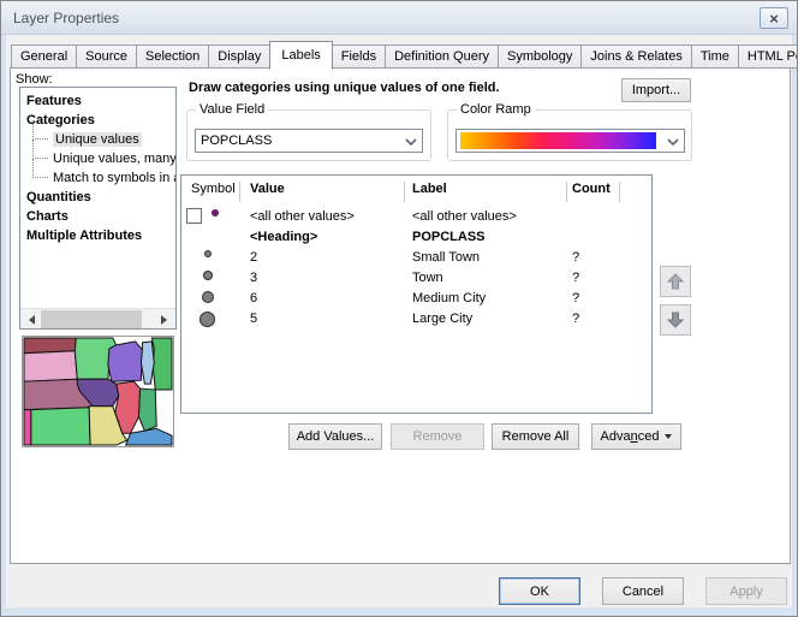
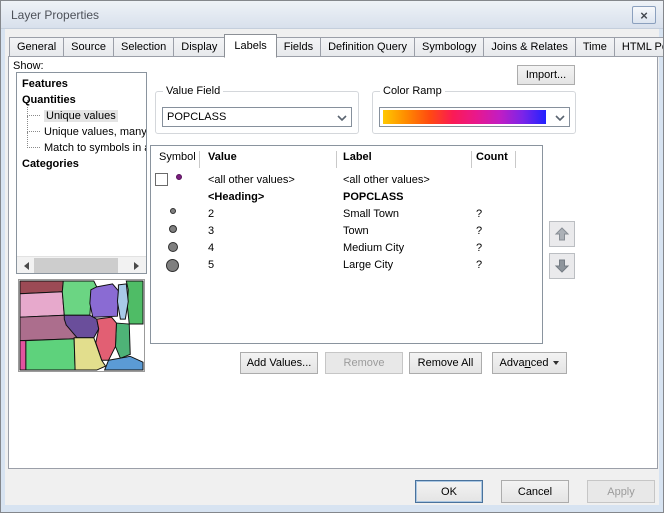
  Layer Properties
  ×
  General
  Source
  Selection
  Display
  Labels
  Fields
  Definition Query
  Symbology
  Joins & Relates
  Time
  Show:
  Features
- Categories
+ Quantities
  Unique values
  Unique values, many
  Match to symbols in
- Quantities
+ Categories
- Charts
- Multiple Attributes
- Draw categories using unique values of one field.
  Import...
  Value Field
  POPCLASS
  Color Ramp
  Symbol
  Value
  Label
  Count
  <all other values>
  <all other values>
  <Heading>
  POPCLASS
  2
  Small Town
  ?
  3
  Town
  ?
- 6
+ 4
  Medium City
  ?
  5
  Large City
  ?
  Add Values...
  Remove
  Remove All
  Adva
  n
  ced
  OK
  Cancel
  Apply
